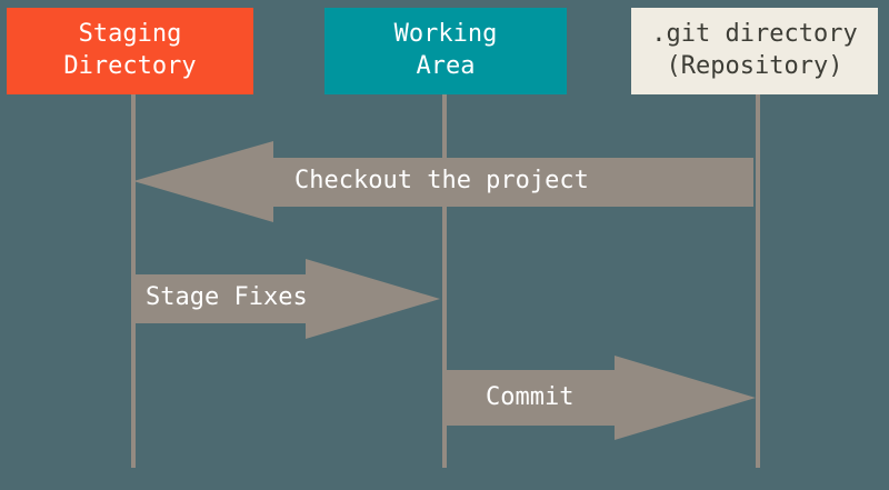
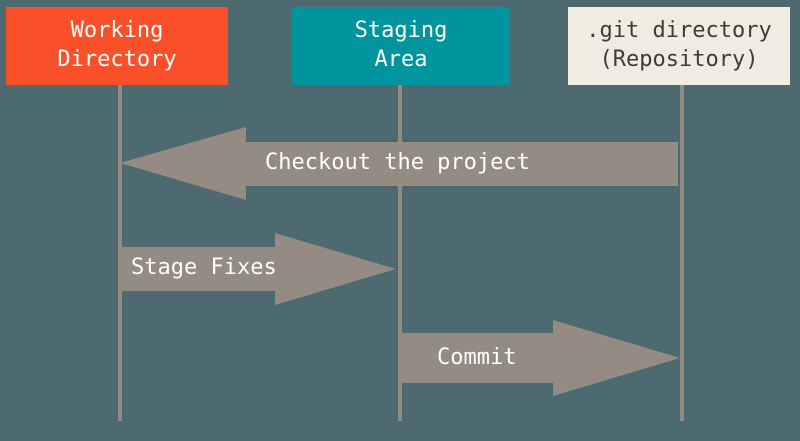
- Staging
+ Working
  Directory
- Working
+ Staging
  Area
  .git directory
  (Repository)
  Checkout the project
  Stage Fixes
  Commit
